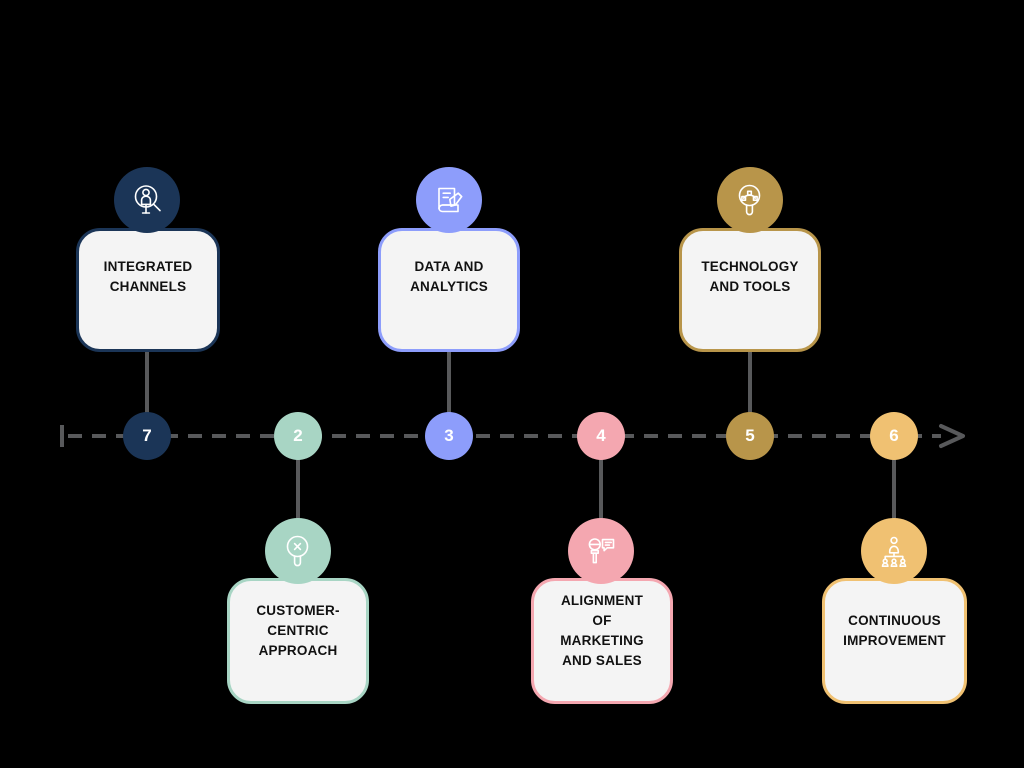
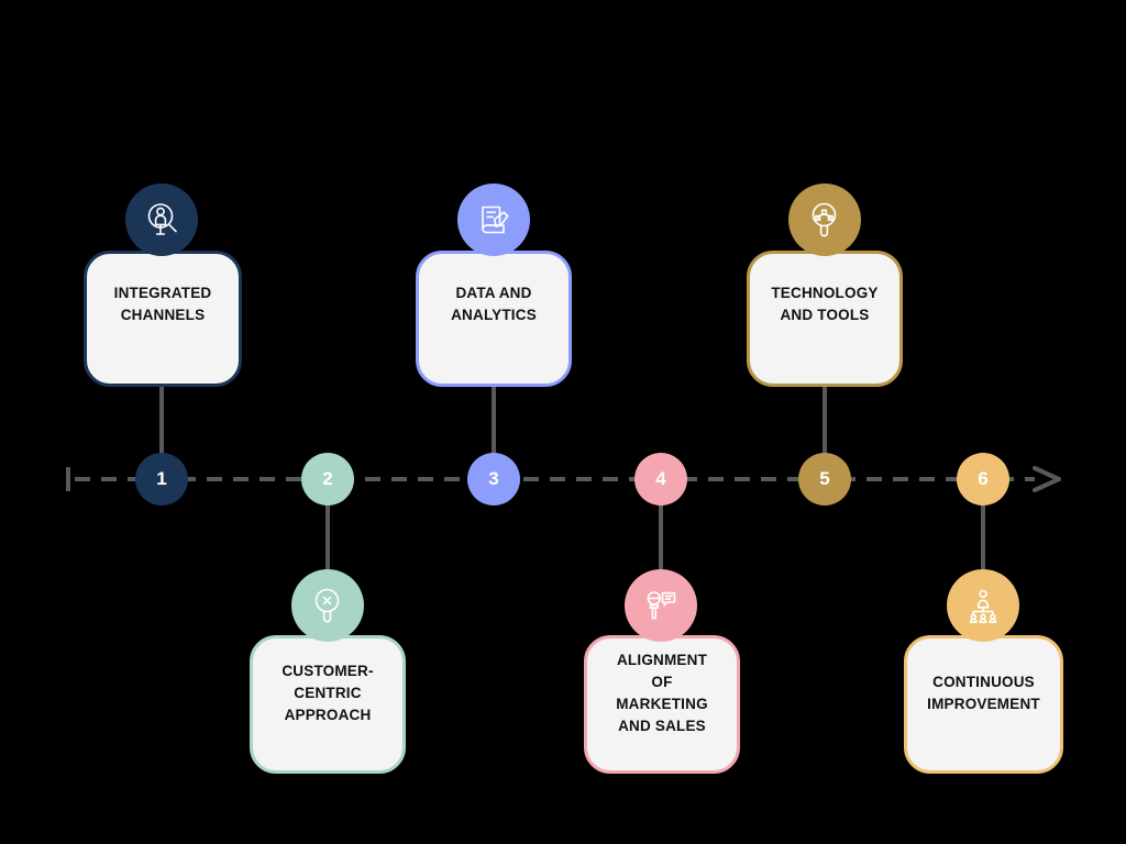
  INTEGRATED
  CHANNELS
- 7
+ 1
  CUSTOMER-
  CENTRIC
  APPROACH
  2
  DATA AND
  ANALYTICS
  3
  ALIGNMENT
  OF
  MARKETING
  AND SALES
  4
  TECHNOLOGY
  AND TOOLS
  5
  CONTINUOUS
  IMPROVEMENT
  6
